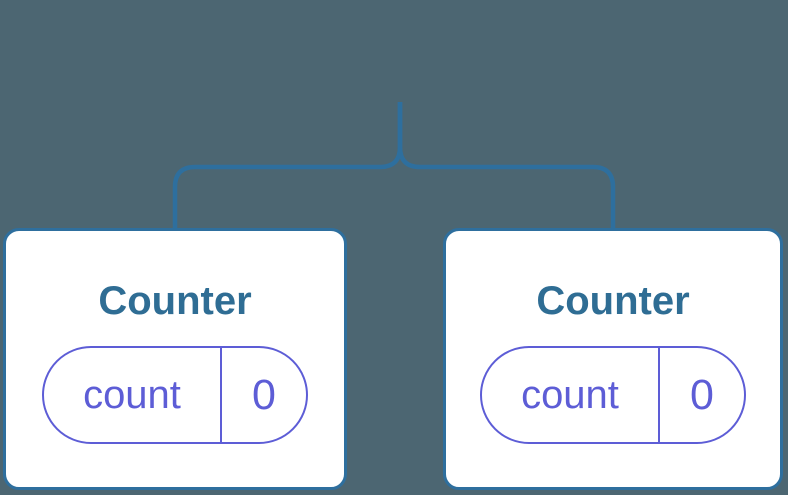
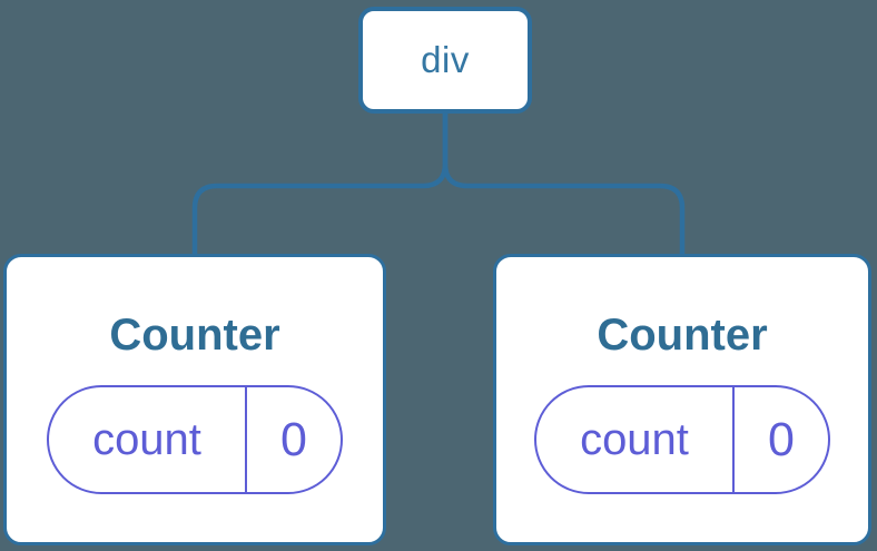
+ div
  Counter
  count
  0
  Counter
  count
  0
